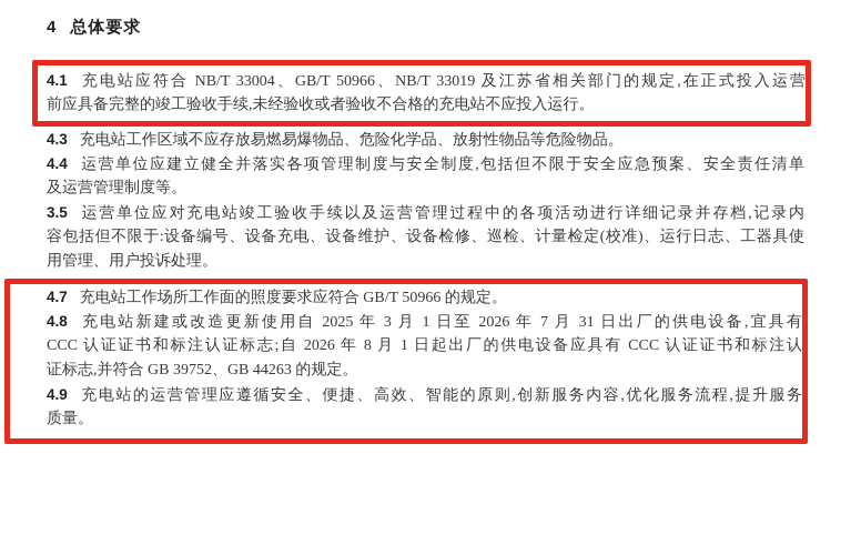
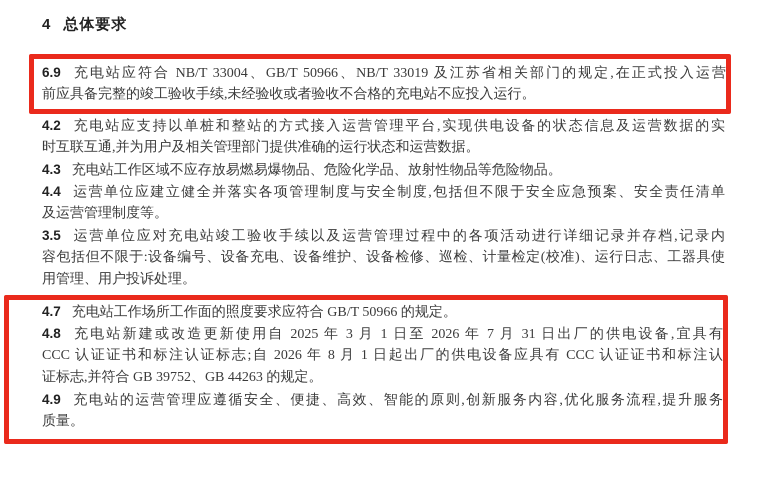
  4 总体要求
- 4.1 充电站应符合 NB/T 33004、GB/T 50966、NB/T 33019 及江苏省相关部门的规定,在正式投入运营
+ 6.9 充电站应符合 NB/T 33004、GB/T 50966、NB/T 33019 及江苏省相关部门的规定,在正式投入运营
  前应具备完整的竣工验收手续,未经验收或者验收不合格的充电站不应投入运行。
+ 4.2 充电站应支持以单桩和整站的方式接入运营管理平台,实现供电设备的状态信息及运营数据的实
+ 时互联互通,并为用户及相关管理部门提供准确的运行状态和运营数据。
  4.3 充电站工作区域不应存放易燃易爆物品、危险化学品、放射性物品等危险物品。
  4.4 运营单位应建立健全并落实各项管理制度与安全制度,包括但不限于安全应急预案、安全责任清单
  及运营管理制度等。
  3.5 运营单位应对充电站竣工验收手续以及运营管理过程中的各项活动进行详细记录并存档,记录内
  容包括但不限于:设备编号、设备充电、设备维护、设备检修、巡检、计量检定(校准)、运行日志、工器具使
  用管理、用户投诉处理。
  4.7 充电站工作场所工作面的照度要求应符合 GB/T 50966 的规定。
  4.8 充电站新建或改造更新使用自 2025 年 3 月 1 日至 2026 年 7 月 31 日出厂的供电设备,宜具有
  CCC 认证证书和标注认证标志;自 2026 年 8 月 1 日起出厂的供电设备应具有 CCC 认证证书和标注认
  证标志,并符合 GB 39752、GB 44263 的规定。
  4.9 充电站的运营管理应遵循安全、便捷、高效、智能的原则,创新服务内容,优化服务流程,提升服务
  质量。
